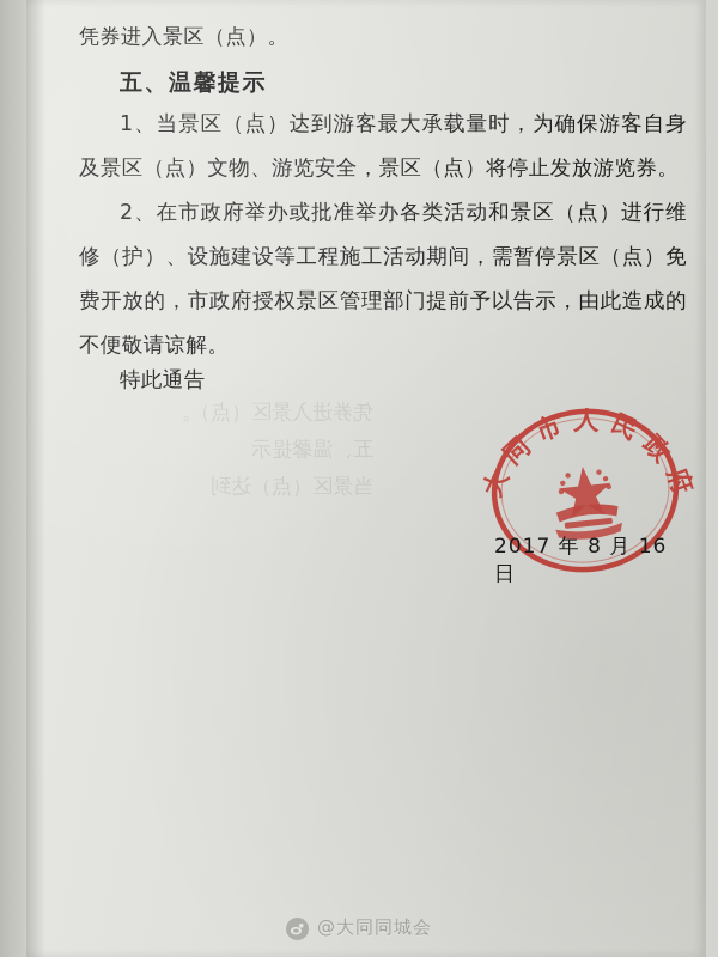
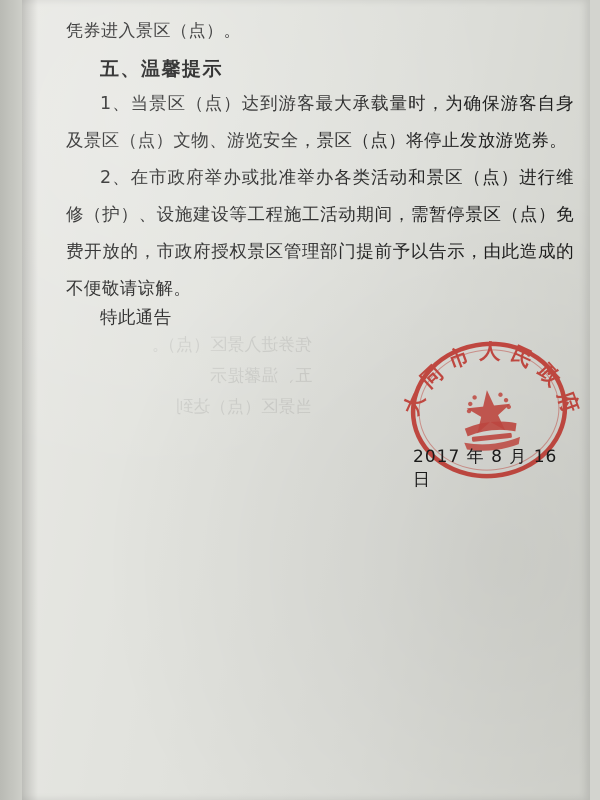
- @大同同城会
